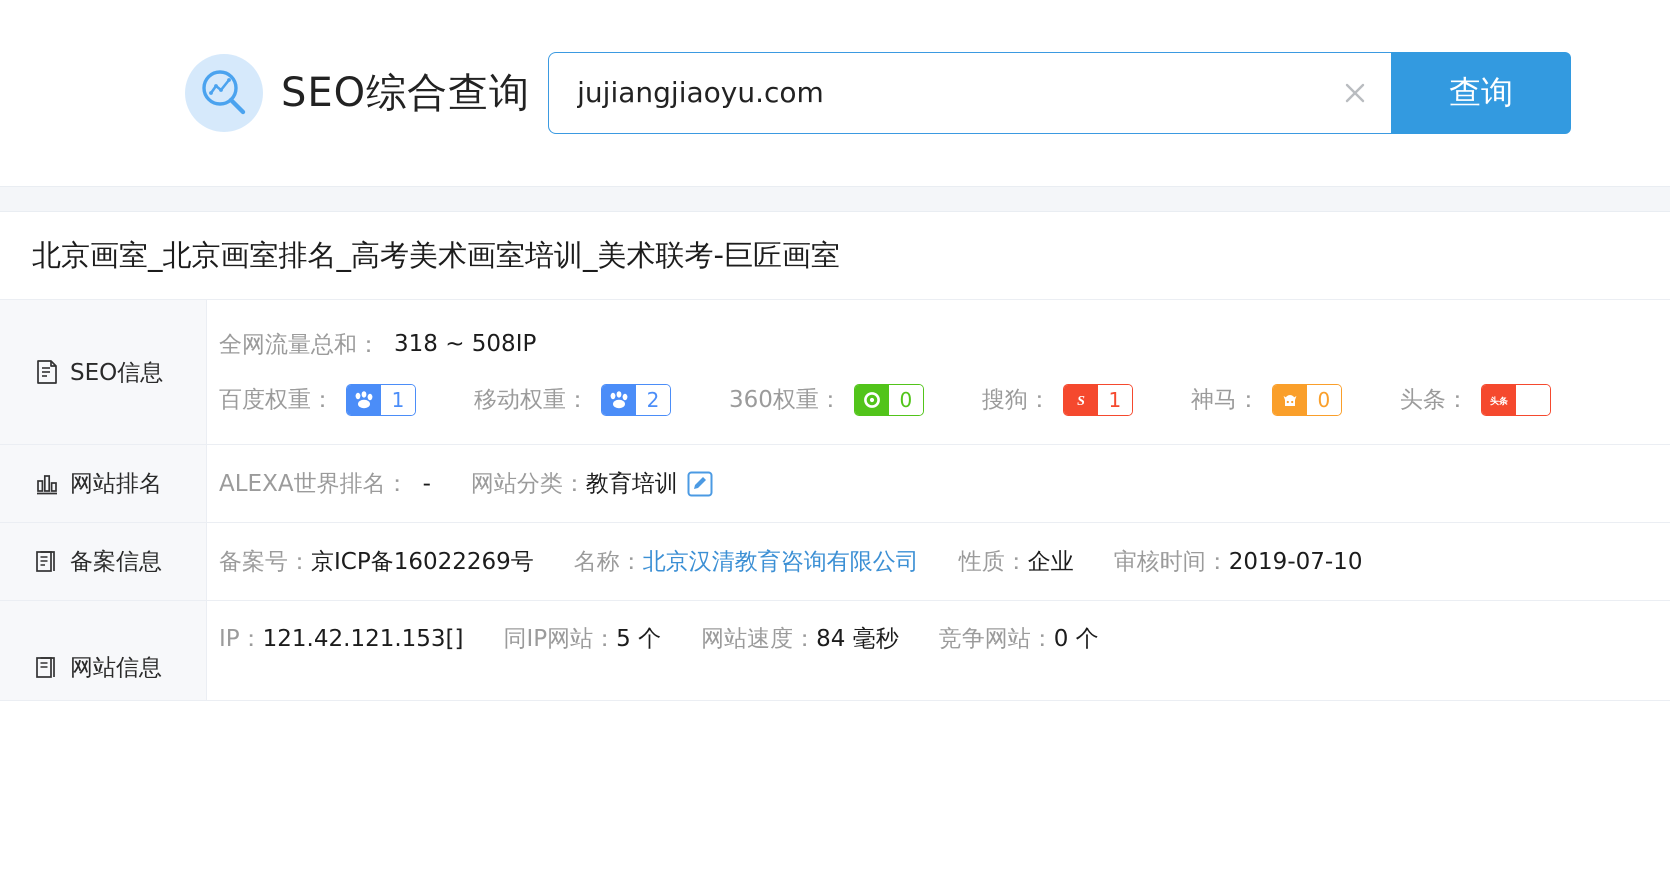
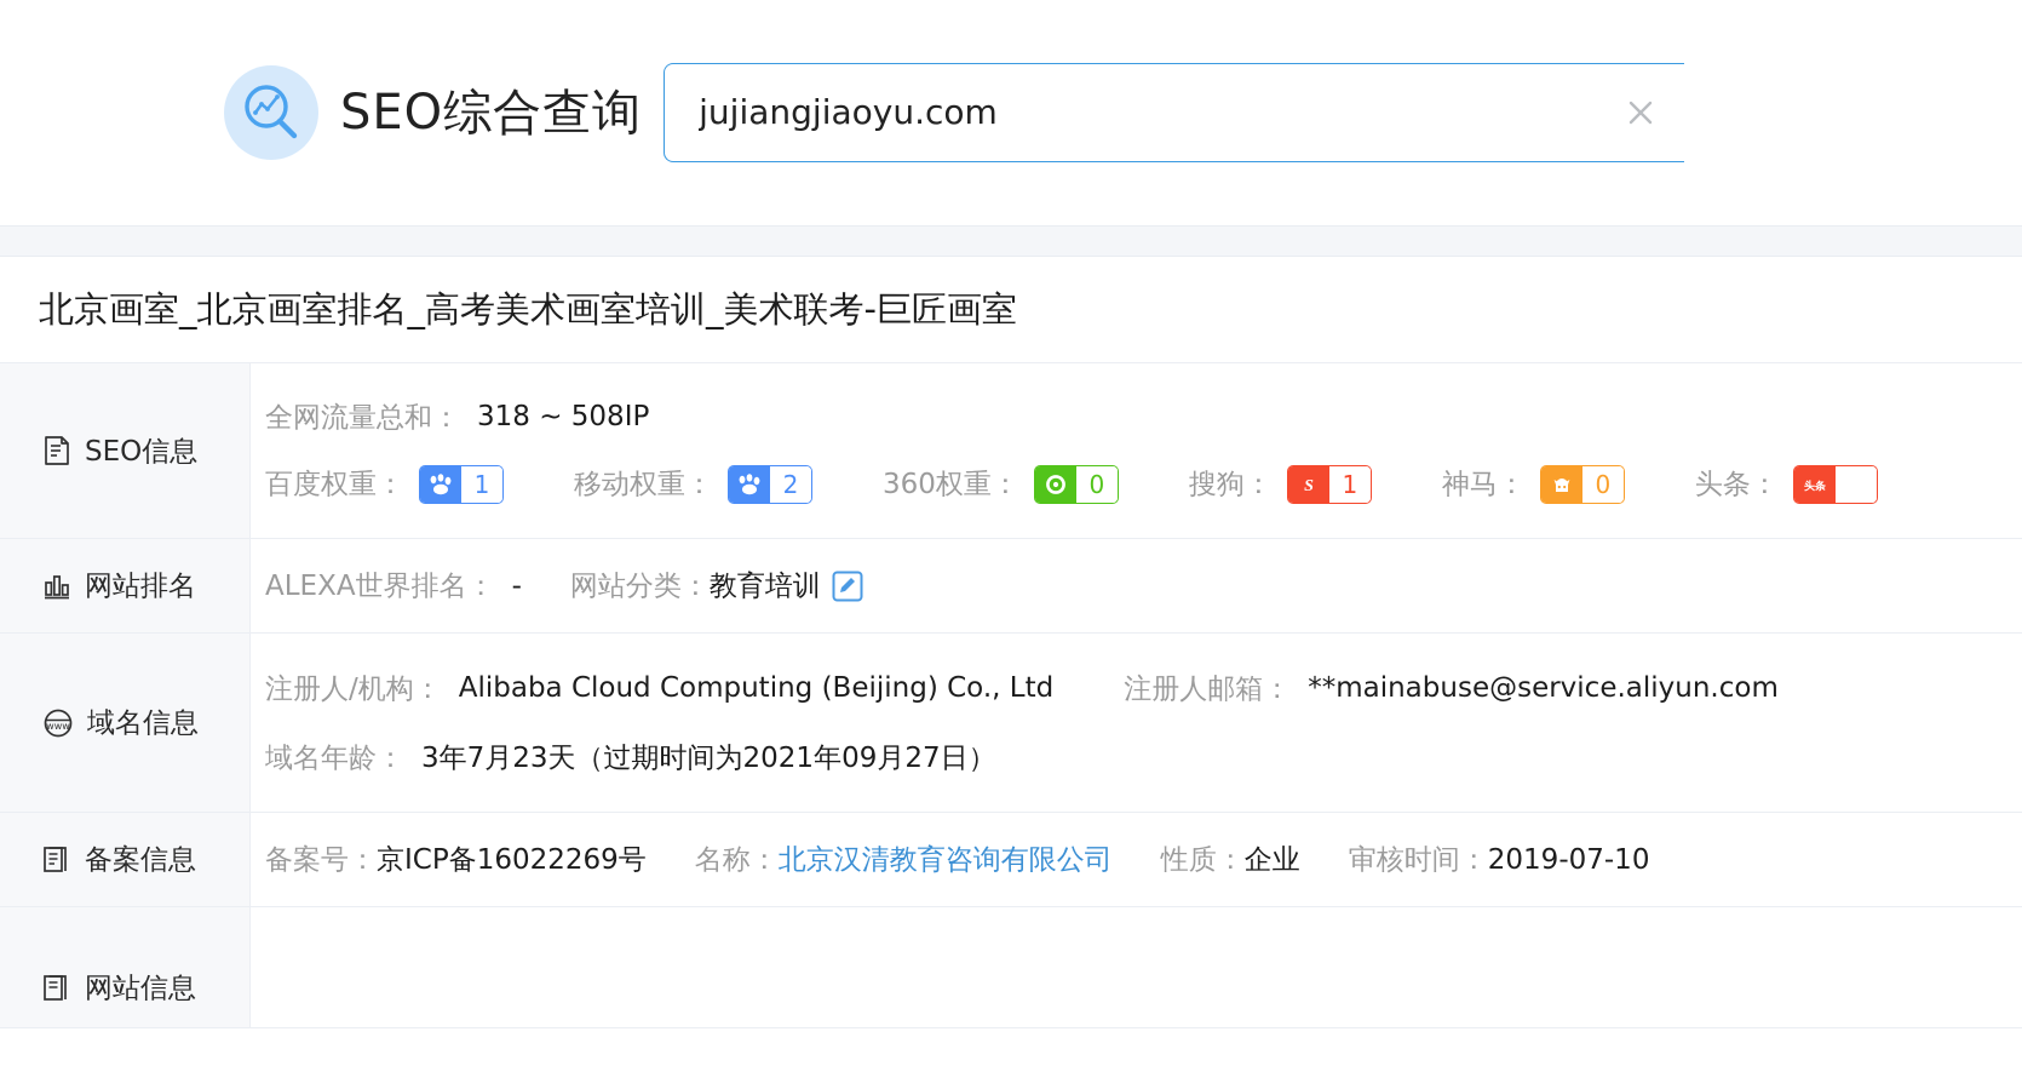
  SEO综合查询
  jujiangjiaoyu.com
- 查询
  北京画室_北京画室排名_高考美术画室培训_美术联考-巨匠画室
  SEO信息
  全网流量总和：
  318 ~ 508IP
  百度权重：
  1
  移动权重：
  2
  360权重：
  0
  搜狗：
  S
  1
  神马：
  0
  头条：
  头条
  网站排名
  ALEXA世界排名：
  -
  网站分类：
  教育培训
+ www
+ 域名信息
+ 注册人/机构：
+ Alibaba Cloud Computing (Beijing) Co., Ltd
+ 注册人邮箱：
+ **mainabuse@service.aliyun.com
+ 域名年龄：
+ 3年7月23天（过期时间为2021年09月27日）
  备案信息
  备案号：
  京ICP备16022269号
  名称：
  北京汉清教育咨询有限公司
  性质：
  企业
  审核时间：
  2019-07-10
  网站信息
- IP：
- 121.42.121.153[]
- 同IP网站：
- 5 个
- 网站速度：
- 84 毫秒
- 竞争网站：
- 0 个
